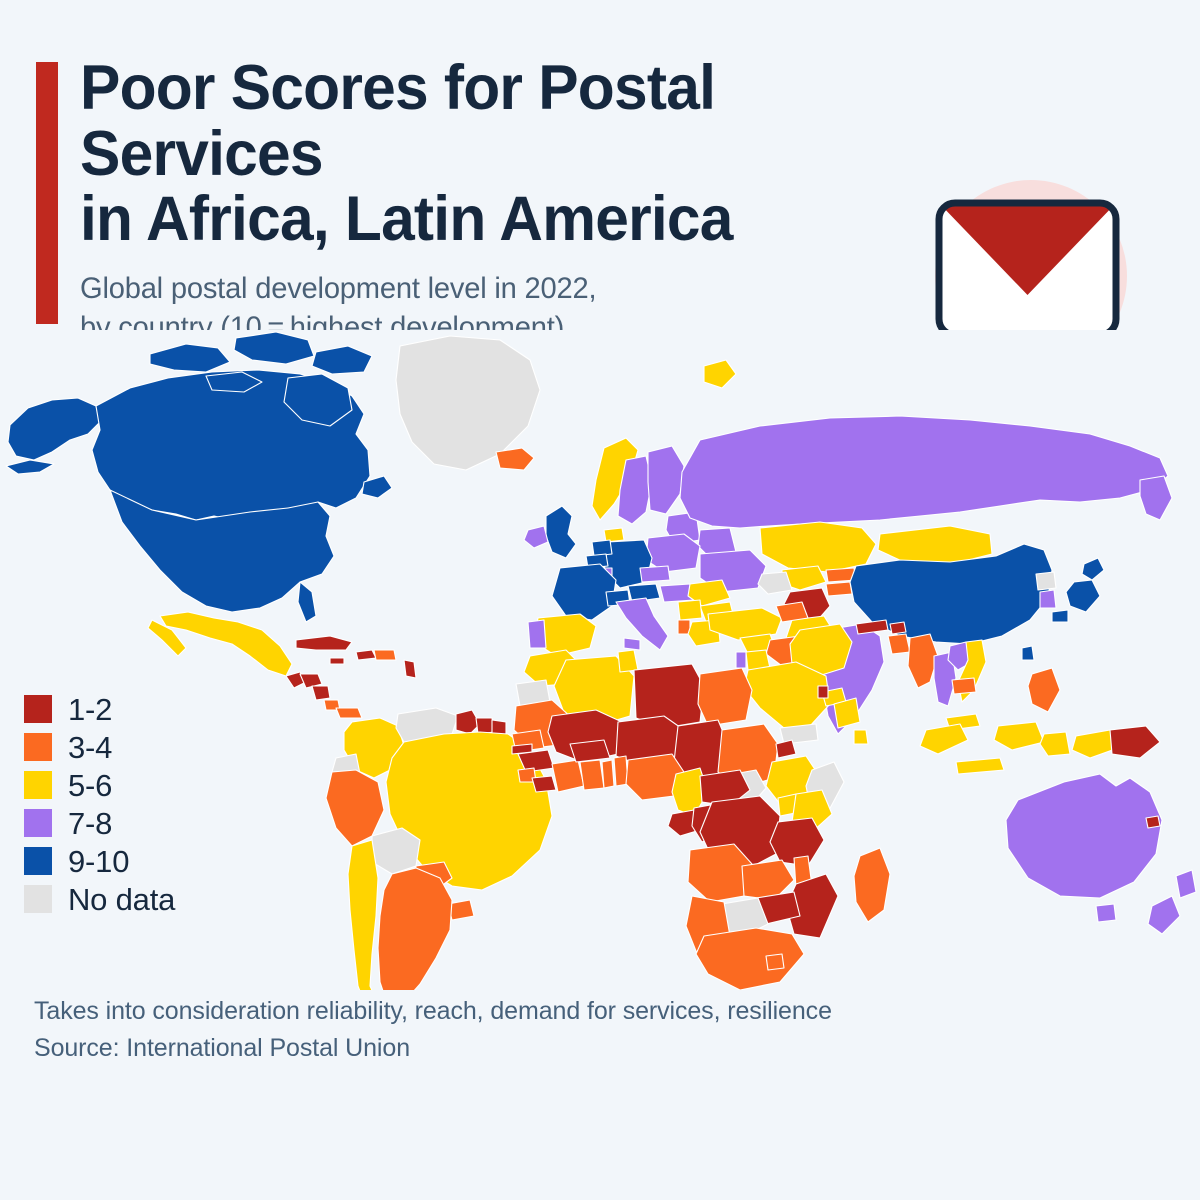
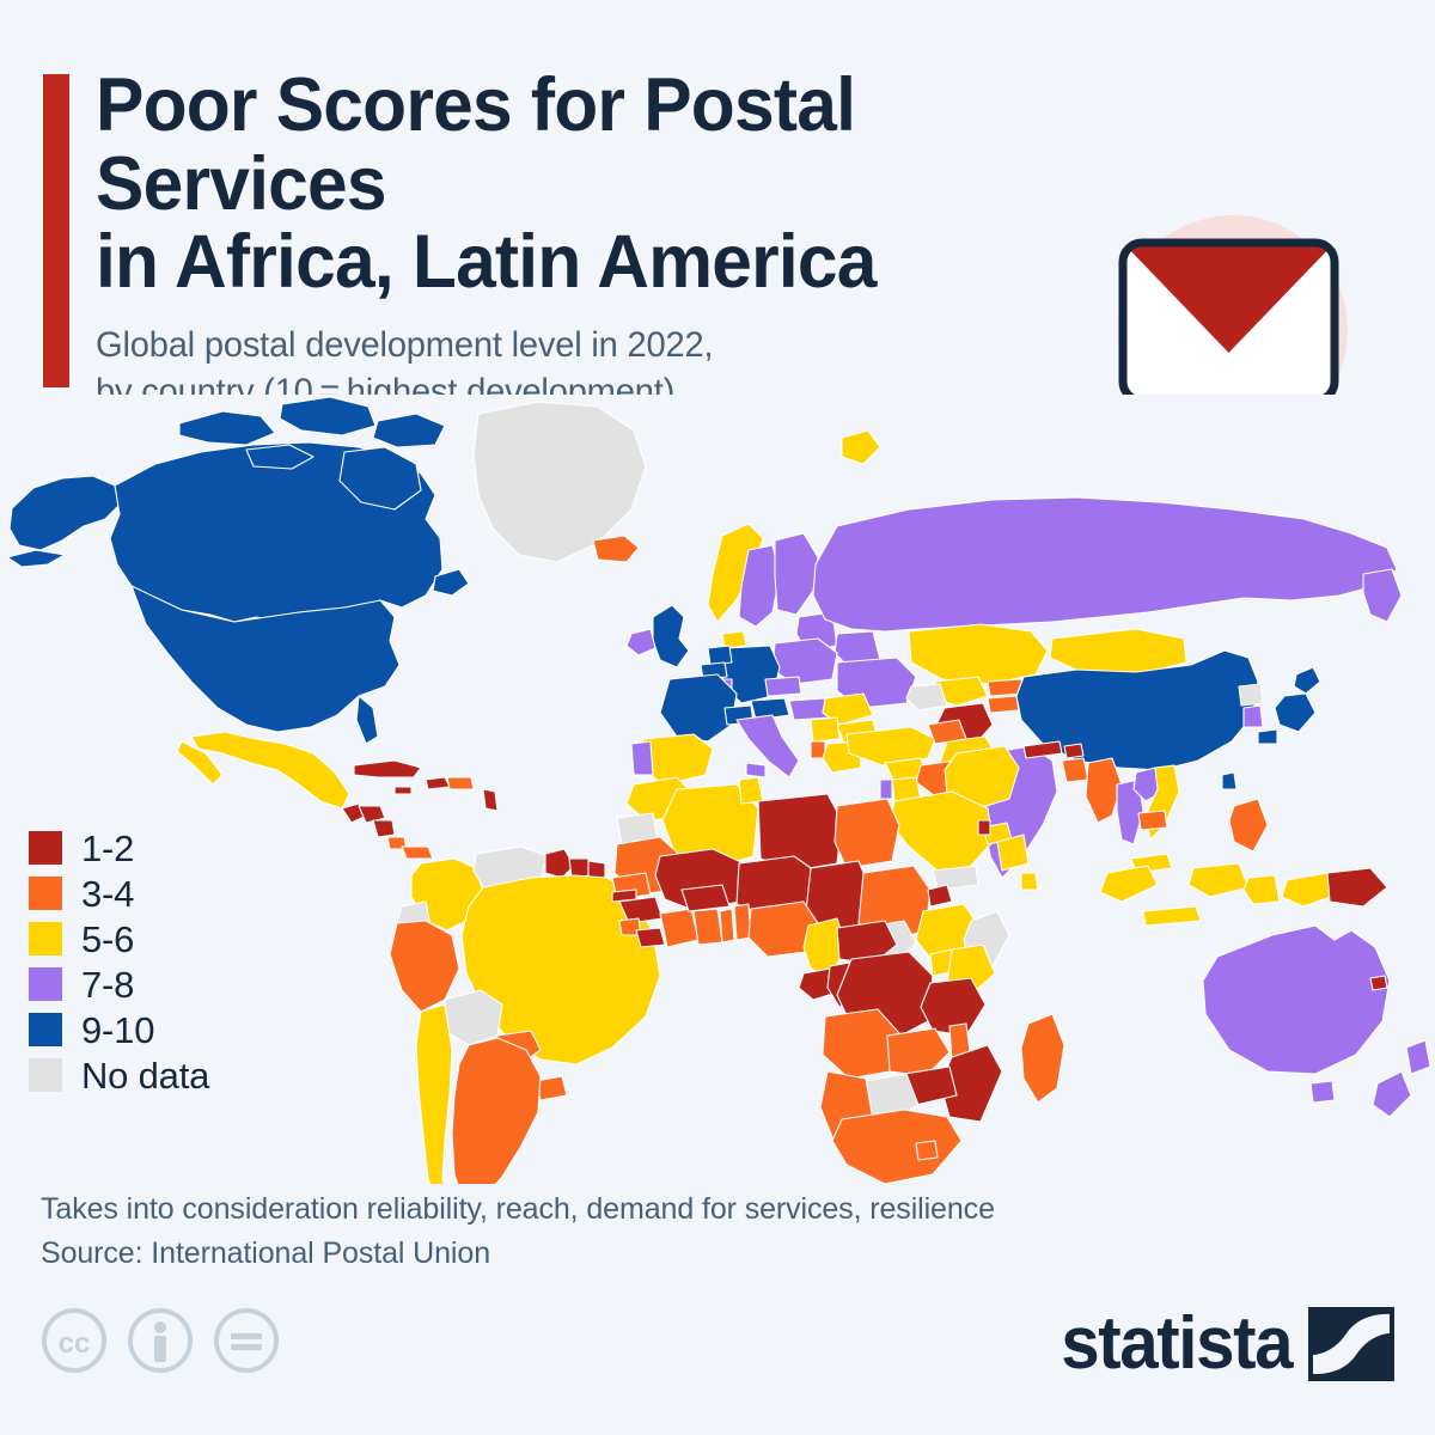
  Poor Scores for Postal Services
  in Africa, Latin America
  Global postal development level in 2022,
  by country (10 = highest development)
  1-2
  3-4
  5-6
  7-8
  9-10
  No data
  Takes into consideration reliability, reach, demand for services, resilience
  Source: International Postal Union
+ cc
+ statista
